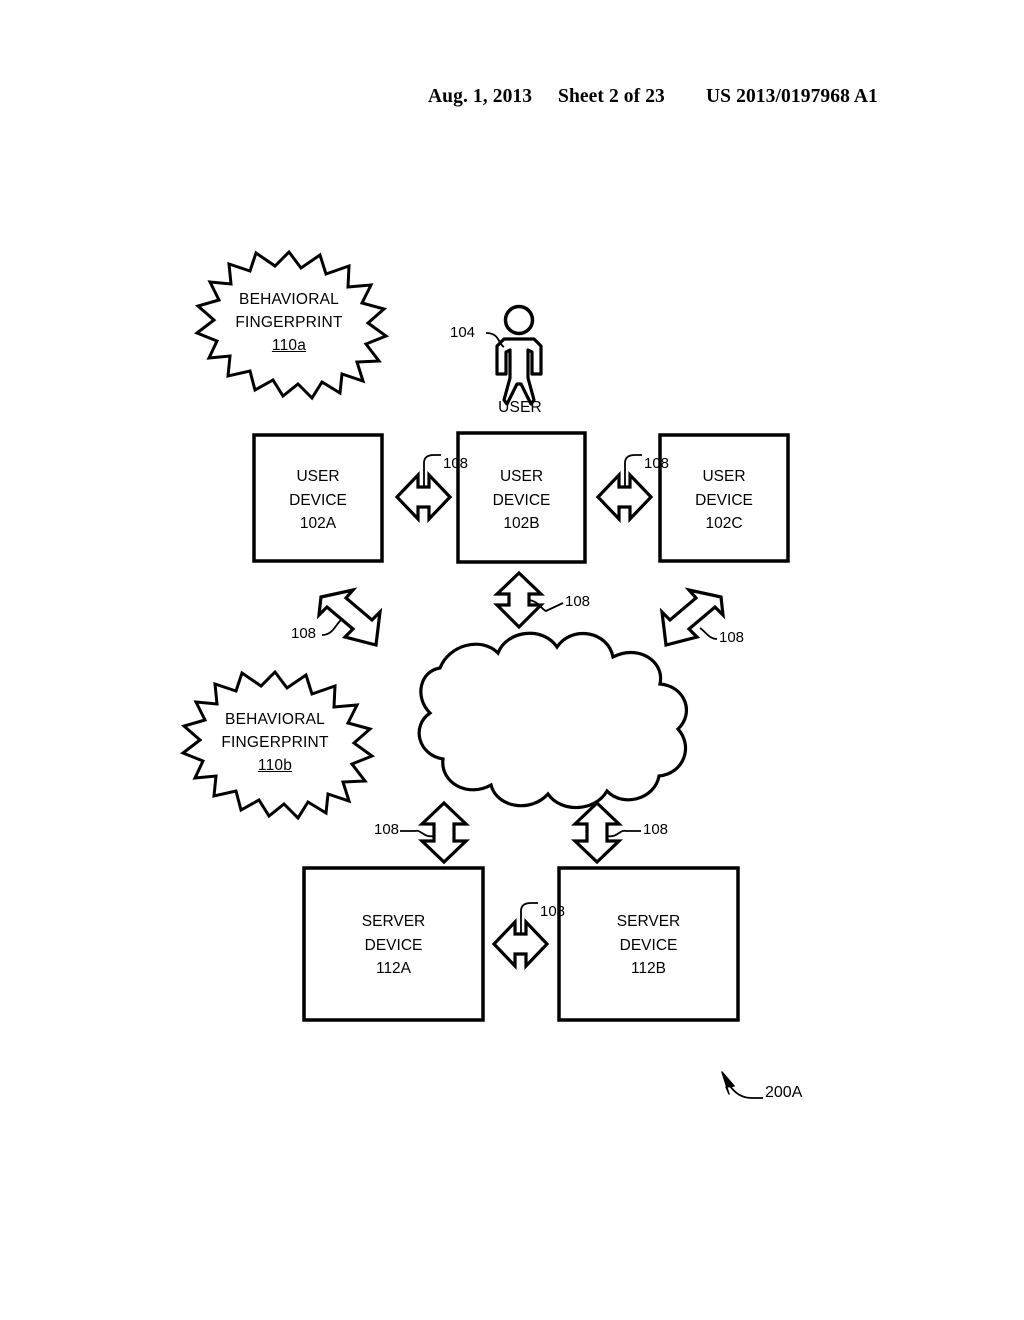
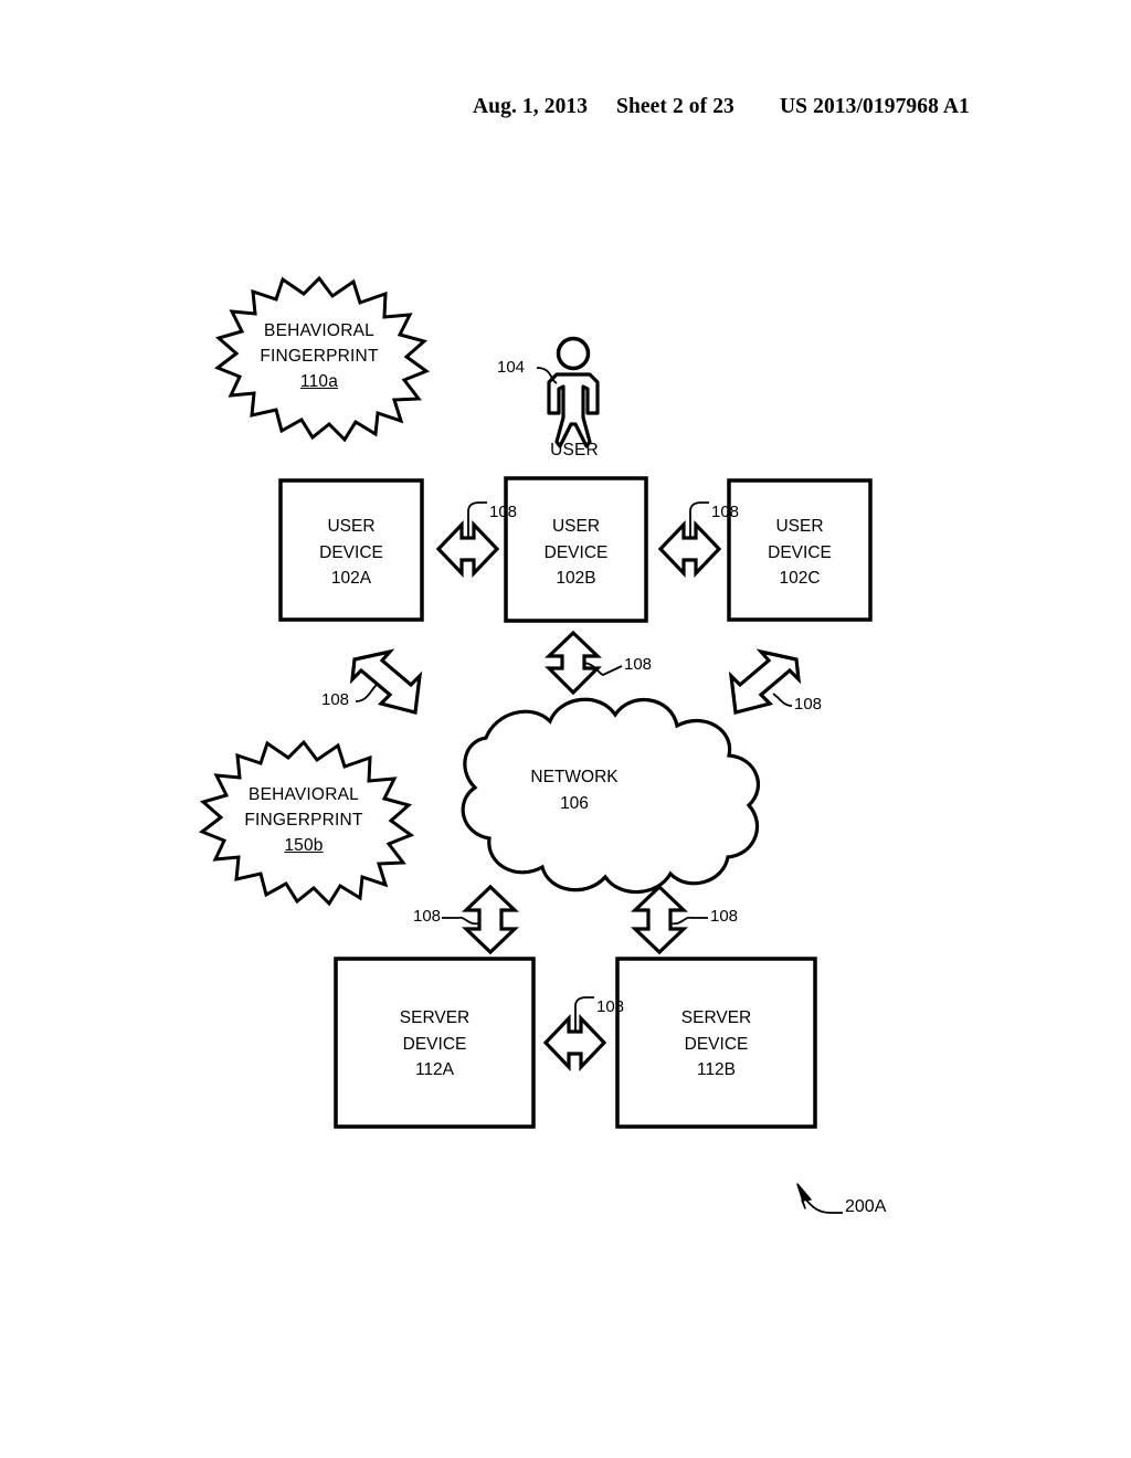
  Aug. 1, 2013
  Sheet 2 of 23
  US 2013/0197968 A1
  BEHAVIORAL
  FINGERPRINT
  110a
  BEHAVIORAL
  FINGERPRINT
- 110b
+ 150b
  104
  USER
  USER
  DEVICE
  102A
  USER
  DEVICE
  102B
  USER
  DEVICE
  102C
+ NETWORK
+ 106
  SERVER
  DEVICE
  112A
  SERVER
  DEVICE
  112B
  108
  108
  108
  108
  108
  108
  108
  108
  200A
